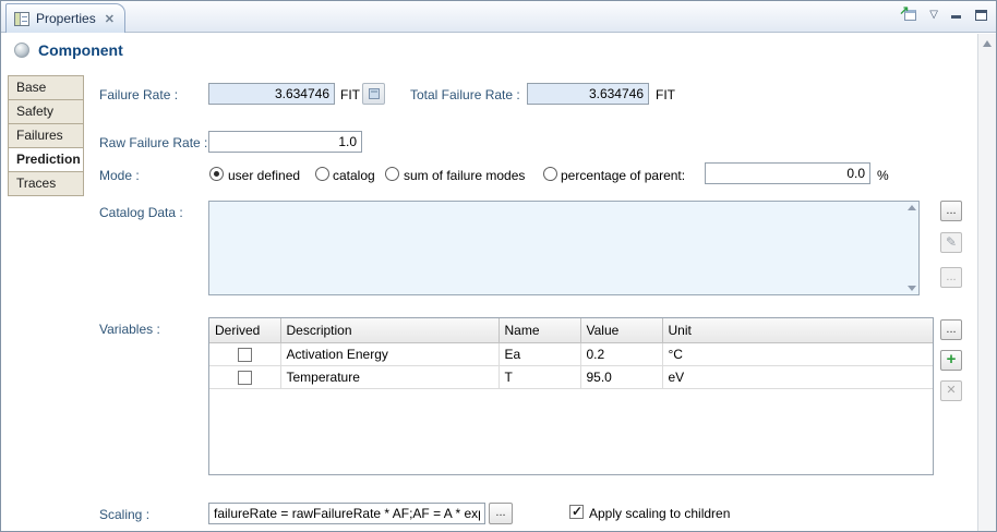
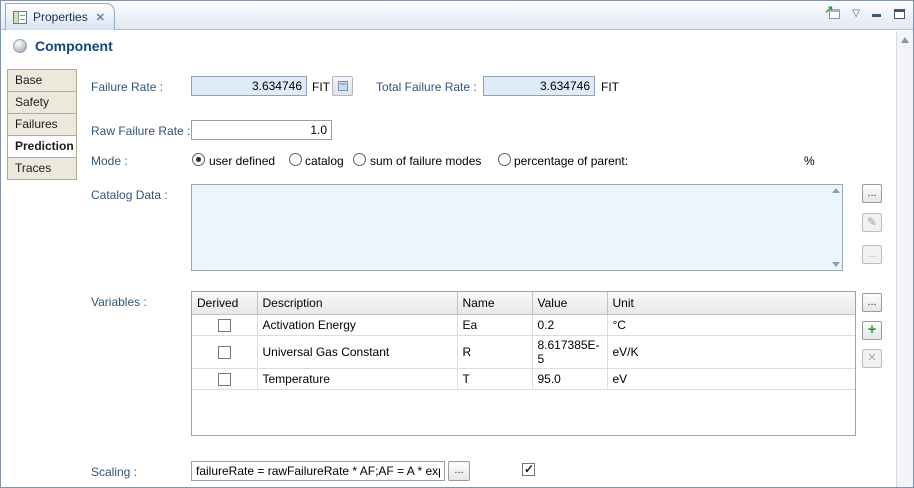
  Properties
  ✕
  ↗
  ▽
  Component
  Base
  Safety
  Failures
  Prediction
  Traces
  Failure Rate :
  3.634746
  FIT
  Total Failure Rate :
  3.634746
  FIT
  Raw Failure Rate :
  1.0
  Mode :
  user defined
  catalog
  sum of failure modes
  percentage of parent:
- 0.0
  %
  Catalog Data :
  ...
  ✎
  ...
  Variables :
  Derived	Description	Name	Value	Unit
  	Activation Energy	Ea	0.2	°C
+ 	Universal Gas Constant	R	8.617385E-5	eV/K
  	Temperature	T	95.0	eV
  ...
  +
  ✕
  Scaling :
  failureRate = rawFailureRate * AF;AF = A * ex
  ...
- Apply scaling to children
